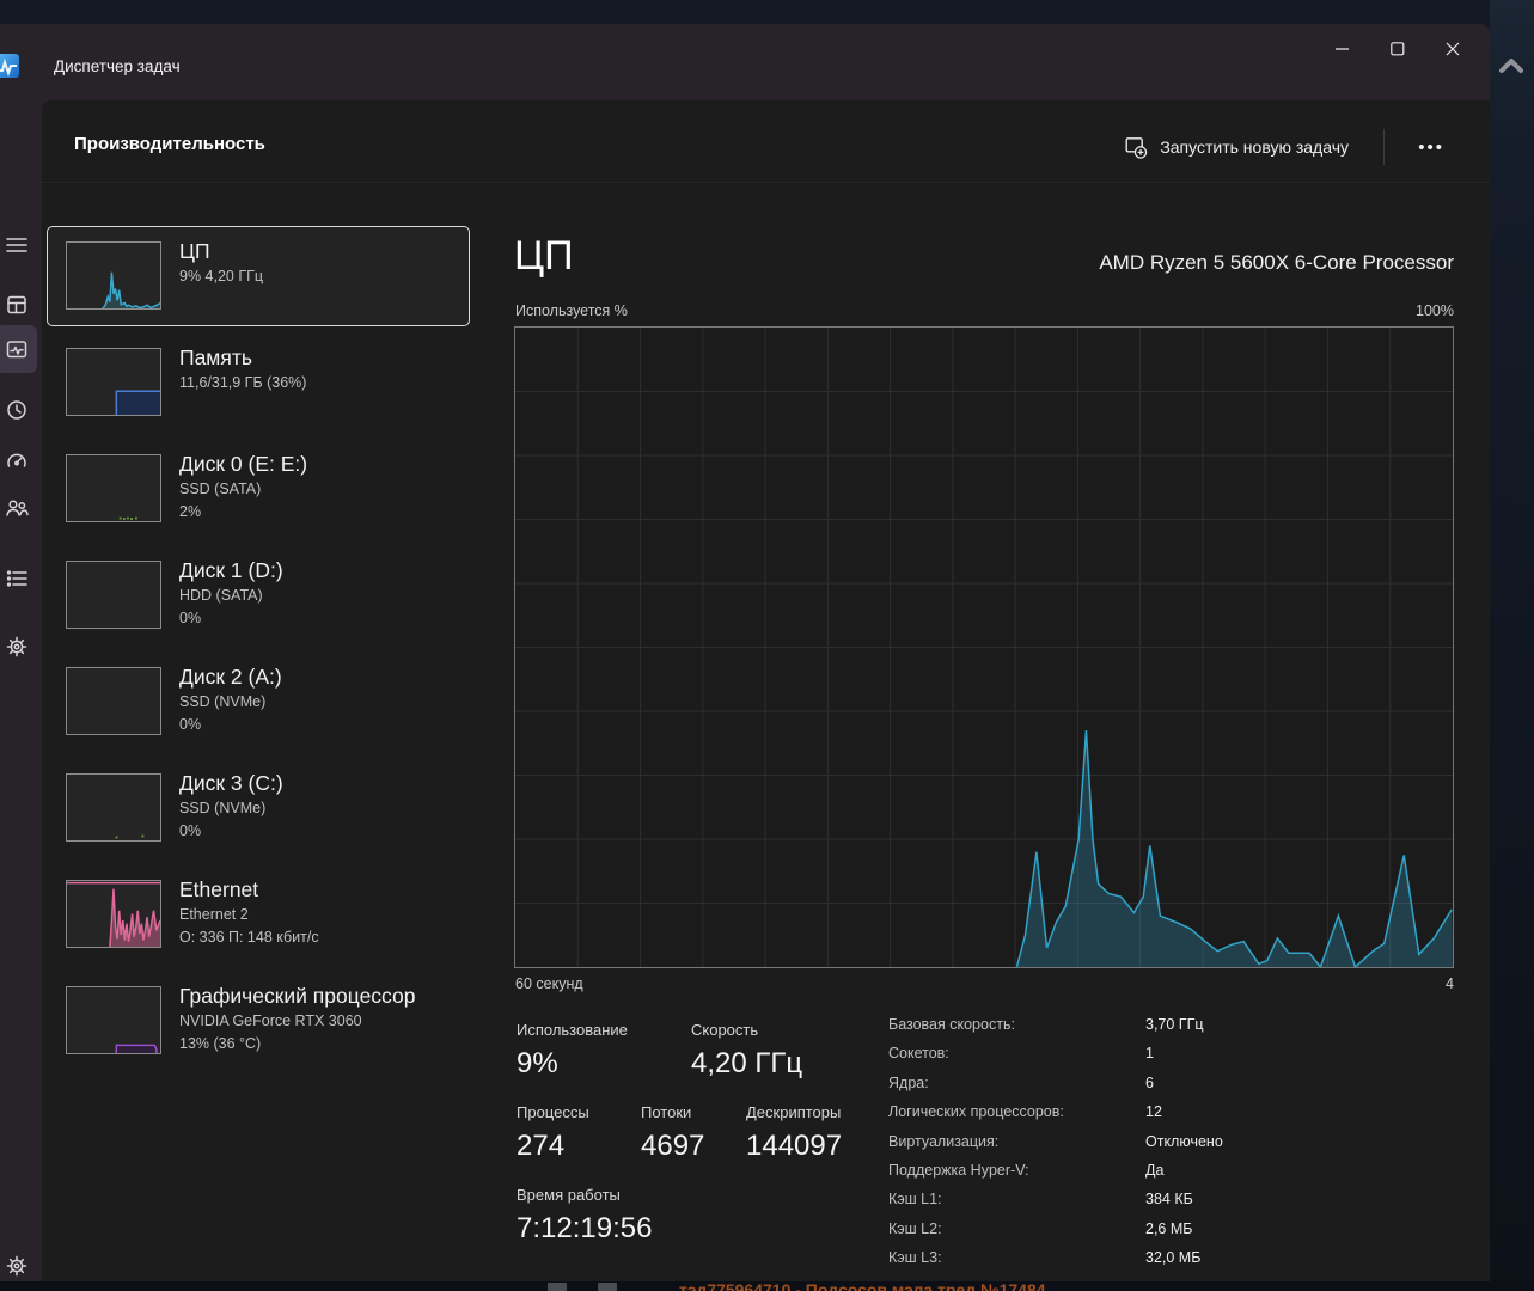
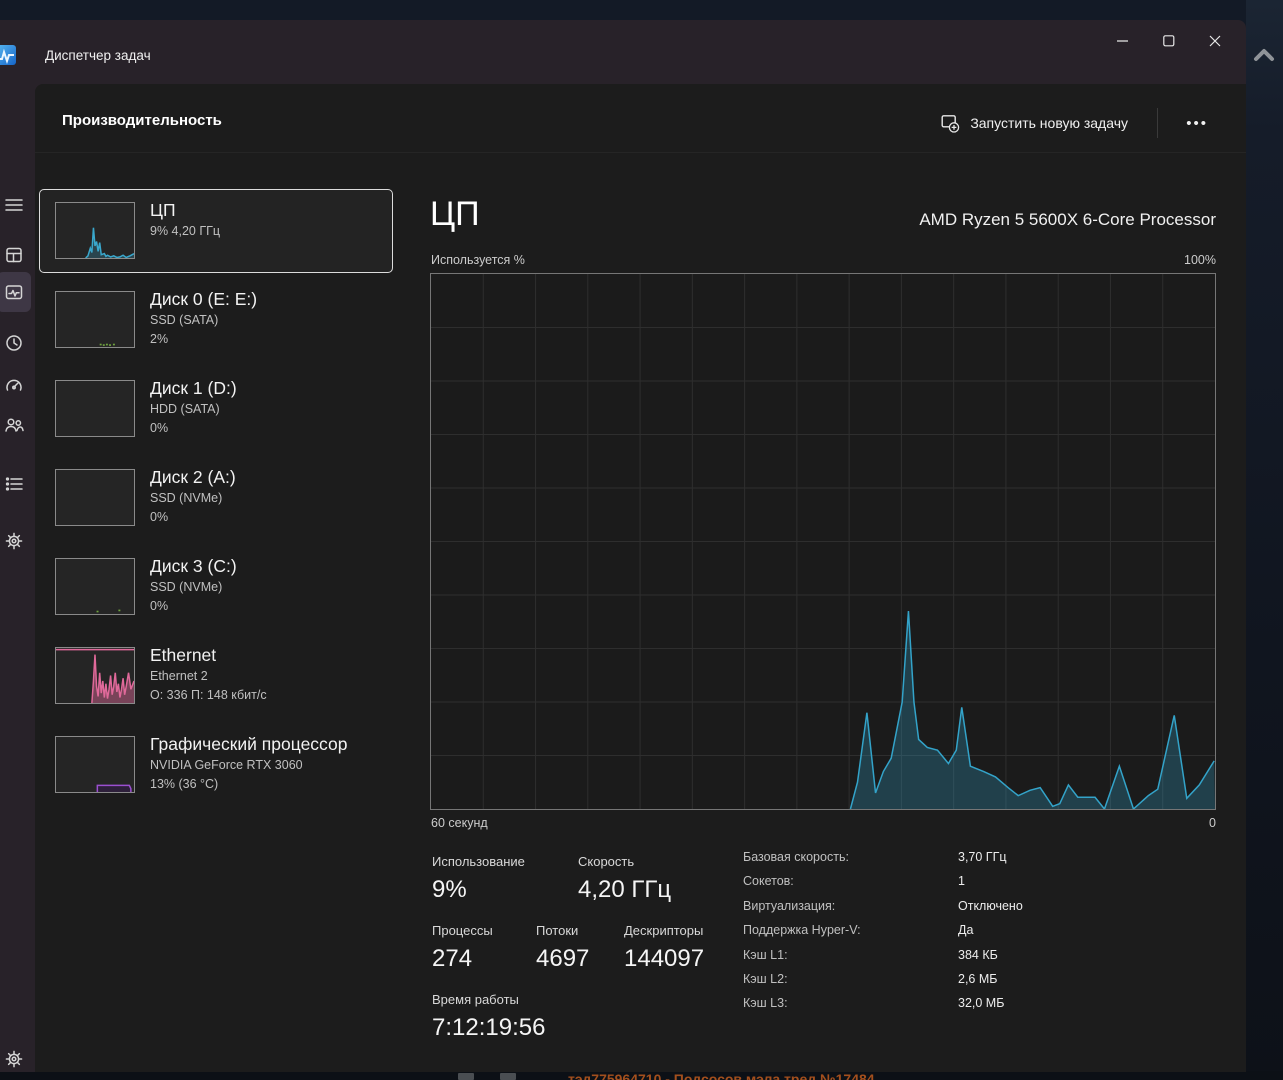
  тэд775964710 - Подсосов мэла тред №17484
  Диспетчер задач
  Производительность
  Запустить новую задачу
  •••
  ЦП
  9% 4,20 ГГц
- Память
- 11,6/31,9 ГБ (36%)
  Диск 0 (E: E:)
  SSD (SATA)
  2%
  Диск 1 (D:)
  HDD (SATA)
  0%
  Диск 2 (A:)
  SSD (NVMe)
  0%
  Диск 3 (C:)
  SSD (NVMe)
  0%
  Ethernet
  Ethernet 2
  О: 336 П: 148 кбит/с
  Графический процессор
  NVIDIA GeForce RTX 3060
  13% (36 °C)
  ЦП
  AMD Ryzen 5 5600X 6-Core Processor
  Используется %
  100%
  60 секунд
- 4
+ 0
  Использование
  9%
  Скорость
  4,20 ГГц
  Процессы
  274
  Потоки
  4697
  Дескрипторы
  144097
  Время работы
  7:12:19:56
  Базовая скорость:
  3,70 ГГц
  Сокетов:
  1
- Ядра:
- 6
- Логических процессоров:
- 12
  Виртуализация:
  Отключено
  Поддержка Hyper-V:
  Да
  Кэш L1:
  384 КБ
  Кэш L2:
  2,6 МБ
  Кэш L3:
  32,0 МБ
